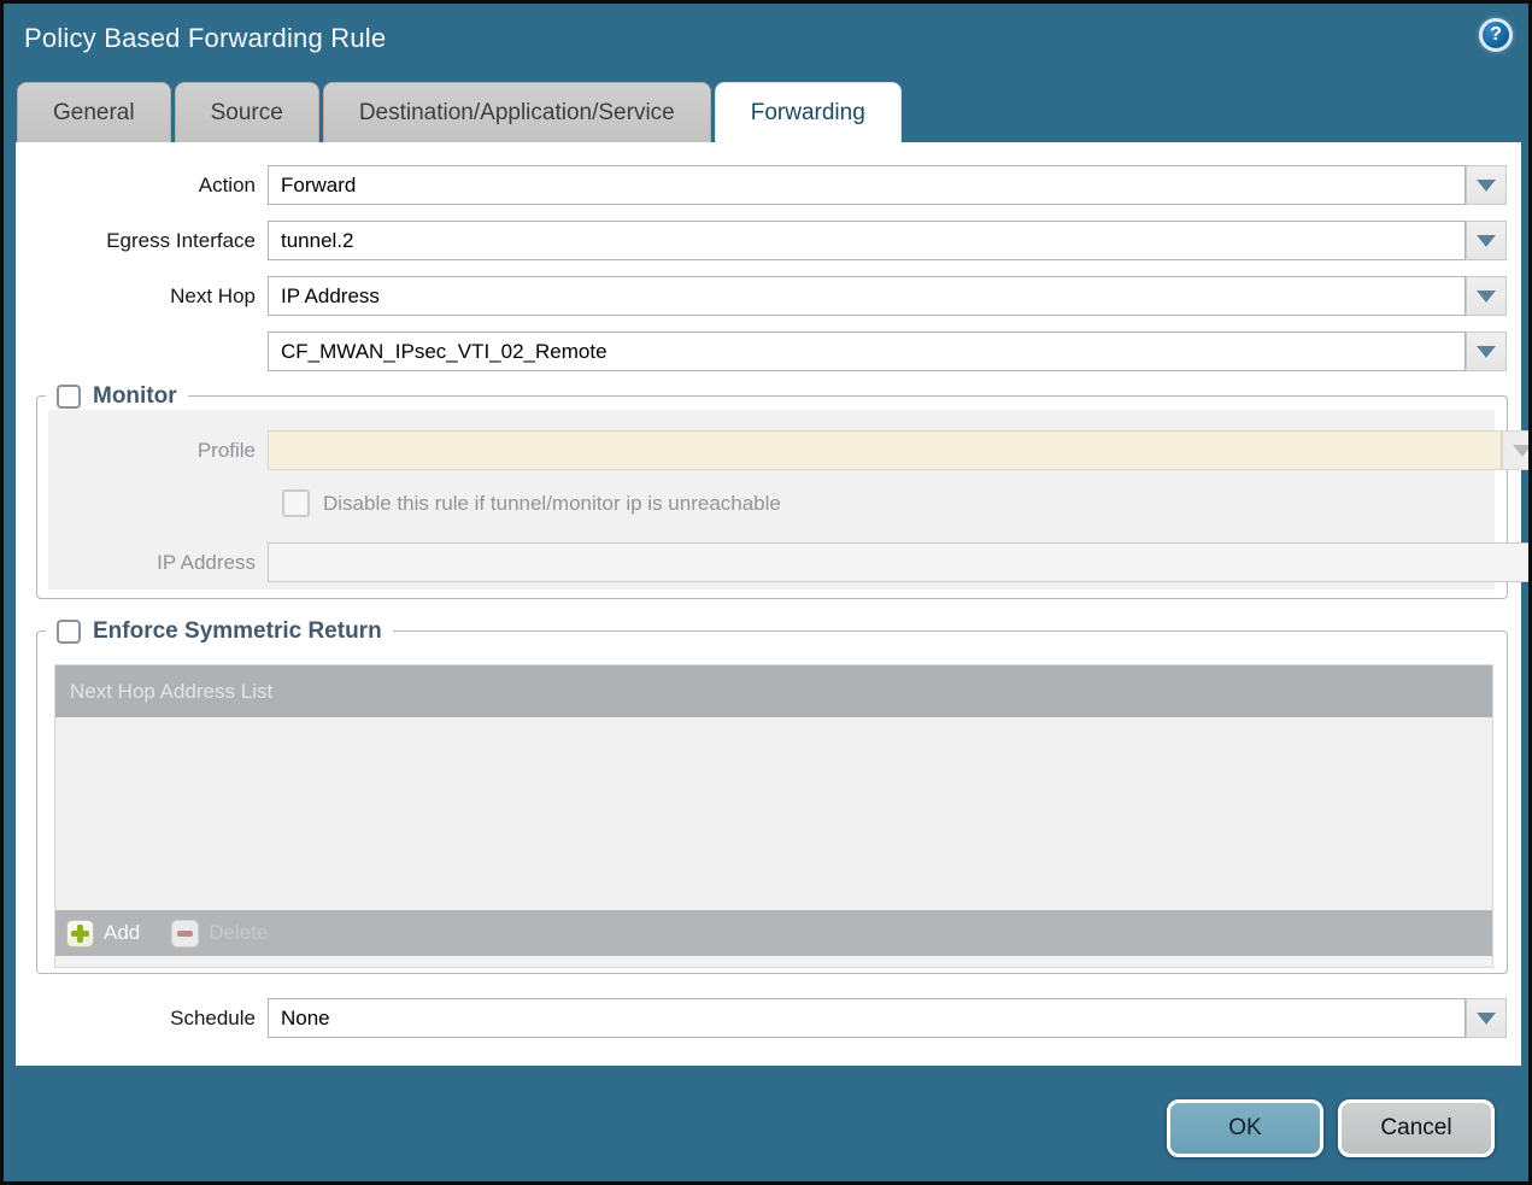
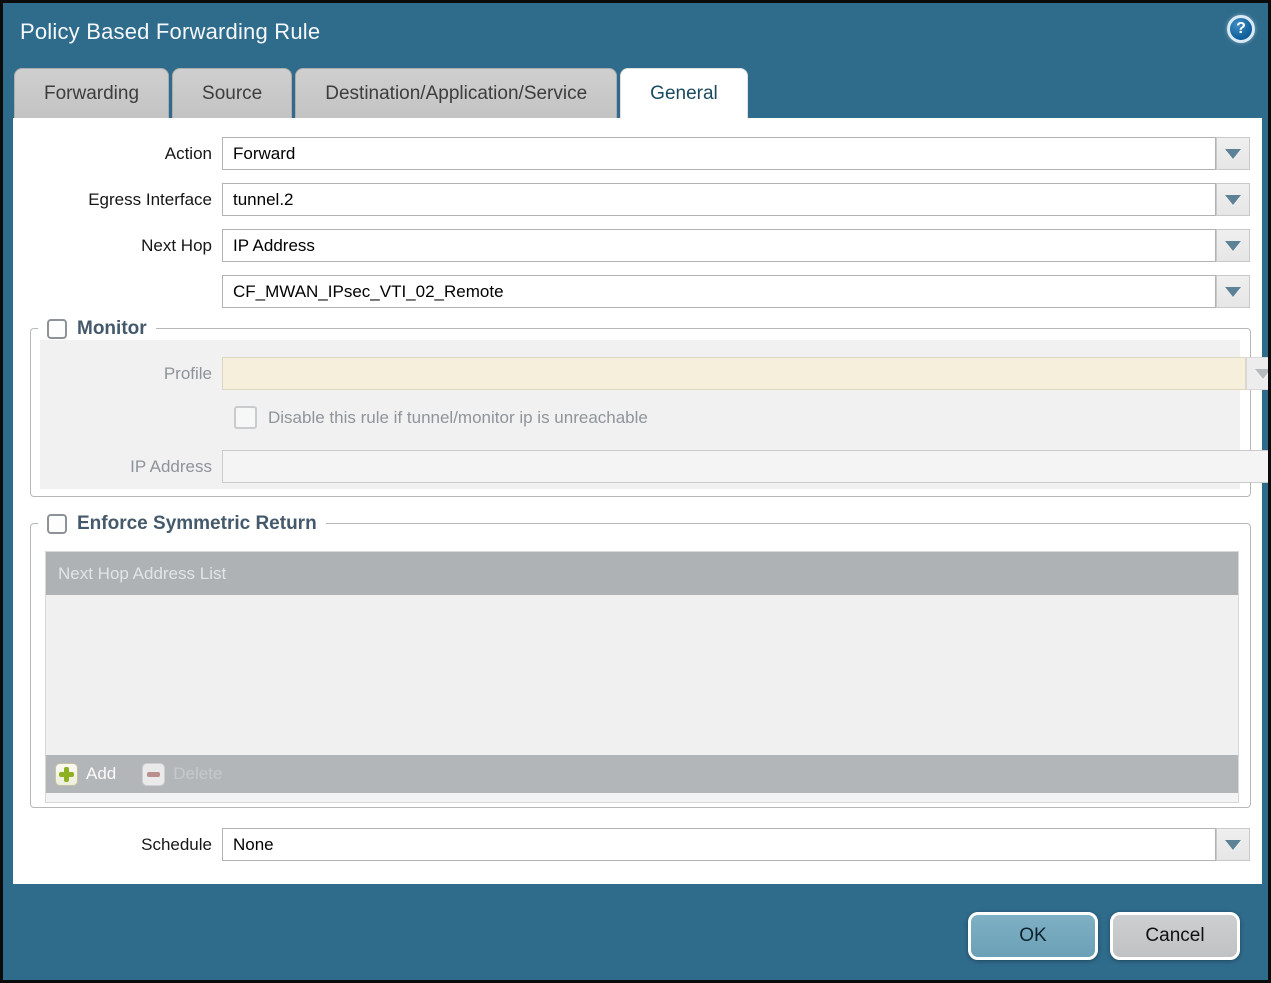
  Policy Based Forwarding Rule
  ?
- General
+ Forwarding
  Source
  Destination/Application/Service
- Forwarding
+ General
  Action
  Forward
  Egress Interface
  tunnel.2
  Next Hop
  IP Address
  CF_MWAN_IPsec_VTI_02_Remote
  Monitor
  Profile
  Disable this rule if tunnel/monitor ip is unreachable
  IP Address
  Enforce Symmetric Return
  Next Hop Address List
  Add
  Schedule
  None
  OK
  Cancel
